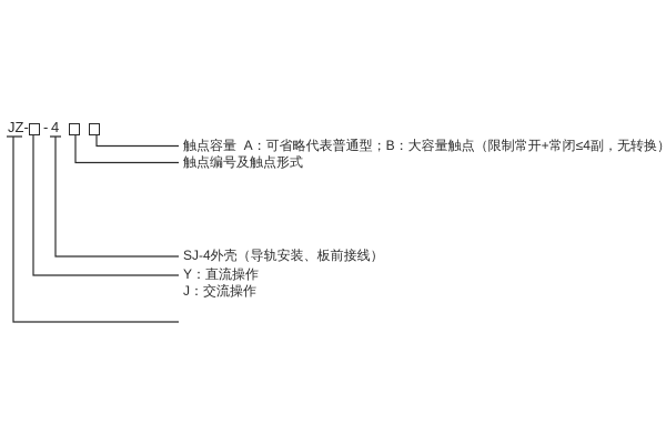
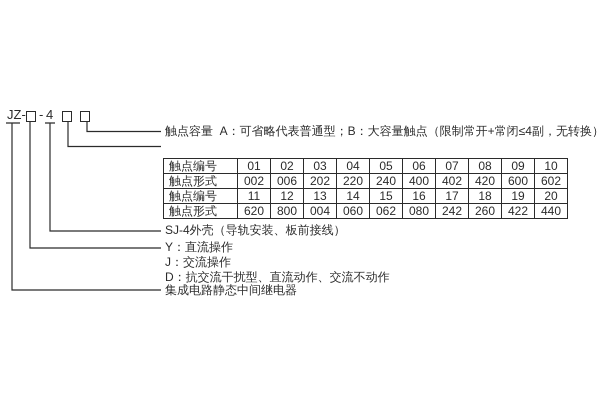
  JZ-
  -
  4
  触点容量 A：可省略代表普通型；B：大容量触点（限制常开+常闭≤4副，无转换）
- 触点编号及触点形式
  SJ-4外壳（导轨安装、板前接线）
  Y：直流操作
  J：交流操作
+ D：抗交流干扰型、直流动作、交流不动作
+ 集成电路静态中间继电器
+ 触点编号	01	02	03	04	05	06	07	08	09	10
+ 触点形式	002	006	202	220	240	400	402	420	600	602
+ 触点编号	11	12	13	14	15	16	17	18	19	20
+ 触点形式	620	800	004	060	062	080	242	260	422	440
